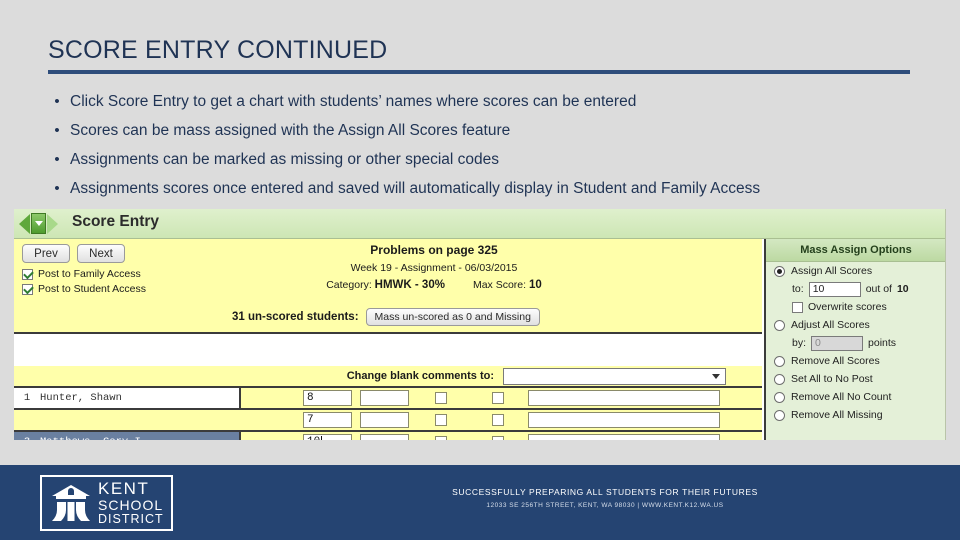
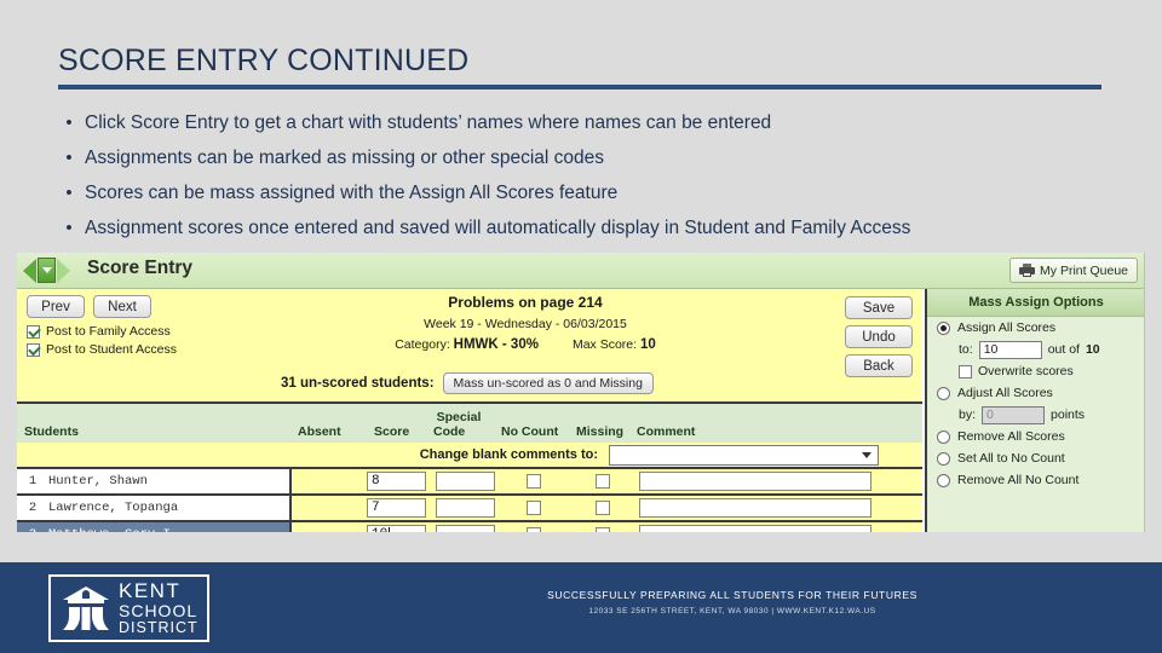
  SCORE ENTRY CONTINUED
  •
- Click Score Entry to get a chart with students’ names where scores can be entered
+ Click Score Entry to get a chart with students’ names where names can be entered
  •
- Scores can be mass assigned with the Assign All Scores feature
+ Assignments can be marked as missing or other special codes
  •
- Assignments can be marked as missing or other special codes
+ Scores can be mass assigned with the Assign All Scores feature
  •
- Assignments scores once entered and saved will automatically display in Student and Family Access
+ Assignment scores once entered and saved will automatically display in Student and Family Access
  Score Entry
+ My Print Queue
  Prev
  Next
  Post to Family Access
  Post to Student Access
- Problems on page 325
+ Problems on page 214
- Week 19 - Assignment - 06/03/2015
+ Week 19 - Wednesday - 06/03/2015
  Category: HMWK - 30%
  Max Score: 10
  31 un-scored students:
  Mass un-scored as 0 and Missing
+ Save
+ Undo
+ Back
+ Students
+ Absent
+ Score
+ Special
+ Code
+ No Count
+ Missing
+ Comment
  Change blank comments to:
  1
  Hunter, Shawn
  8
+ 2
+ Lawrence, Topanga
  7
  Mass Assign Options
  Assign All Scores
  to:
  10
  out of
  10
  Overwrite scores
  Adjust All Scores
  by:
  0
  points
  Remove All Scores
- Set All to No Post
+ Set All to No Count
  Remove All No Count
- Remove All Missing
  KENT
  SCHOOL
  DISTRICT
  SUCCESSFULLY PREPARING ALL STUDENTS FOR THEIR FUTURES
